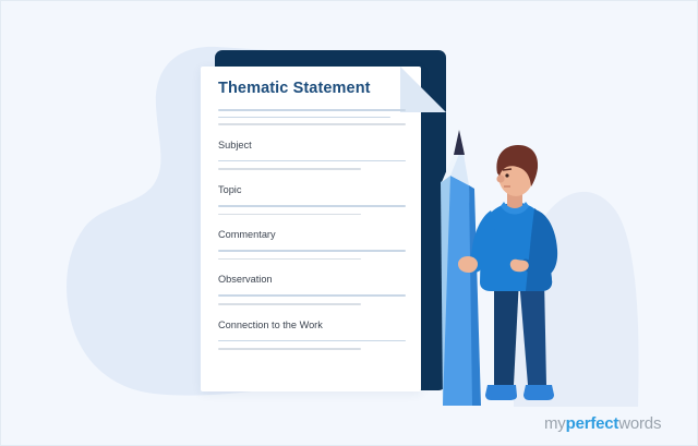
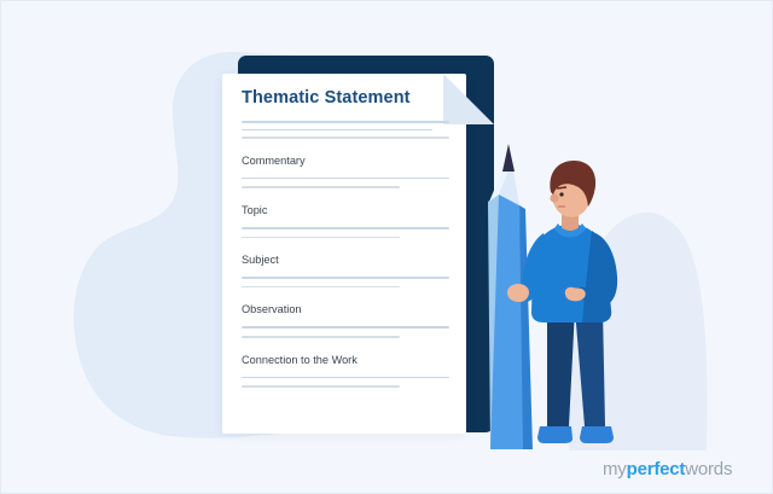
  Thematic Statement
- Subject
+ Commentary
  Topic
- Commentary
+ Subject
  Observation
  Connection to the Work
  myperfectwords
